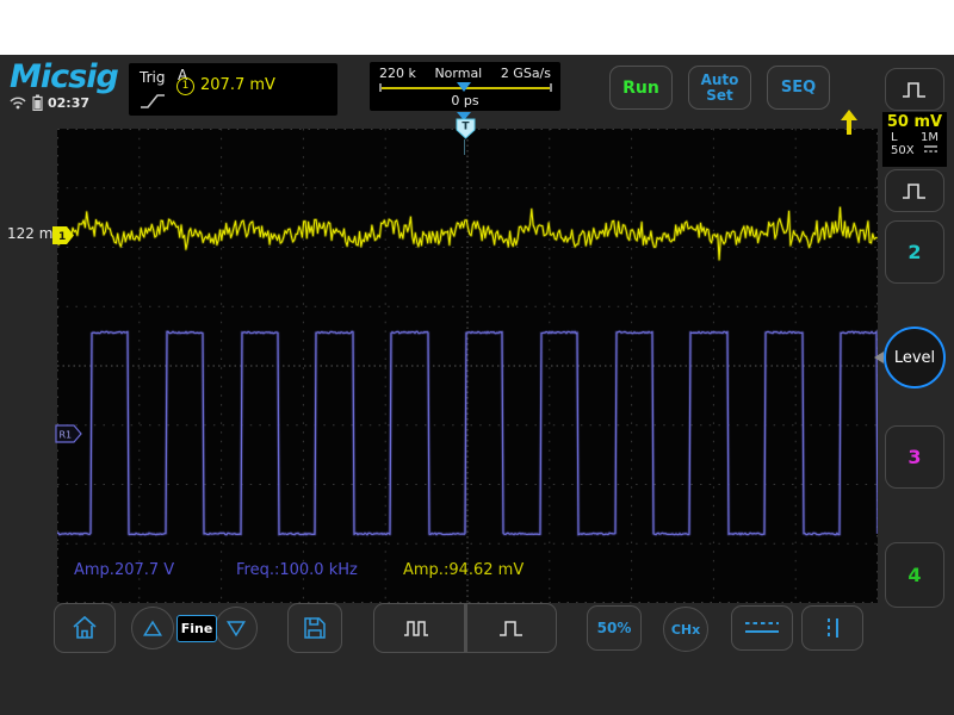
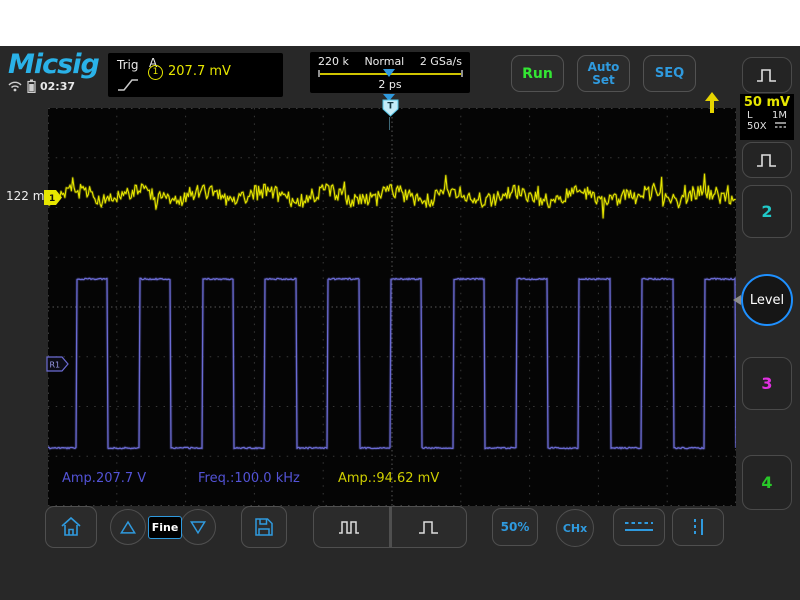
  Micsig
  02:37
  Trig
  A
  1
  207.7 mV
  220 k
  Normal
  2 GSa/s
- 0 ps
+ 2 ps
  Run
  Auto
  Set
  SEQ
  122 m
  1
  R1
  T
  Amp.207.7 V
  Freq.:100.0 kHz
  Amp.:94.62 mV
  50 mV
  L
  1M
  50X
  2
  Level
  3
  4
  Fine
  50%
  CHx
